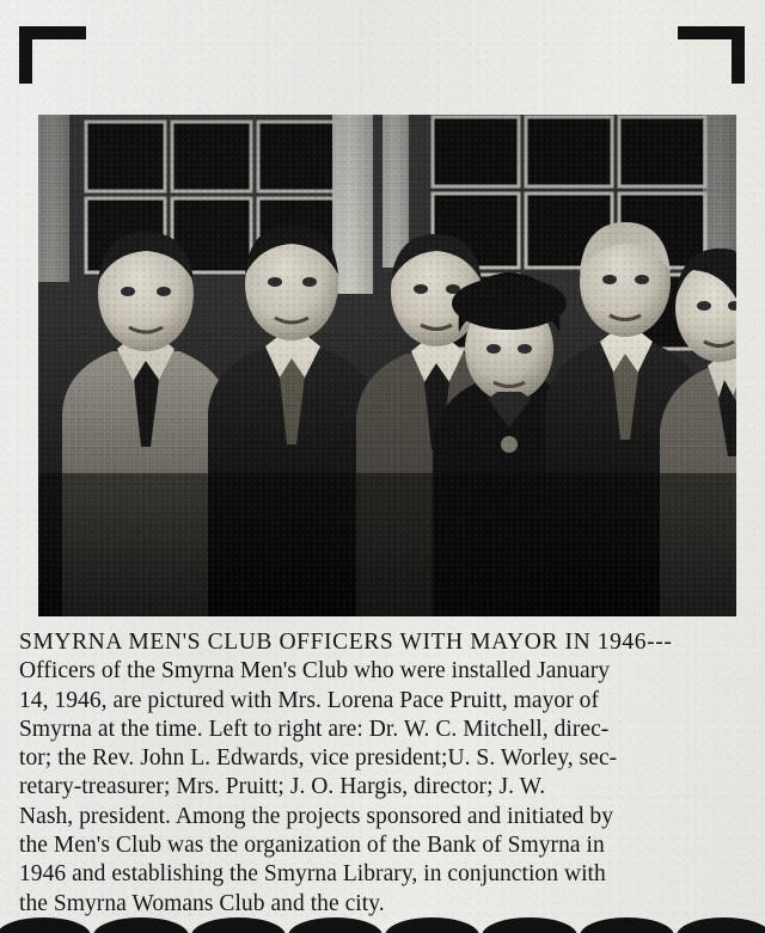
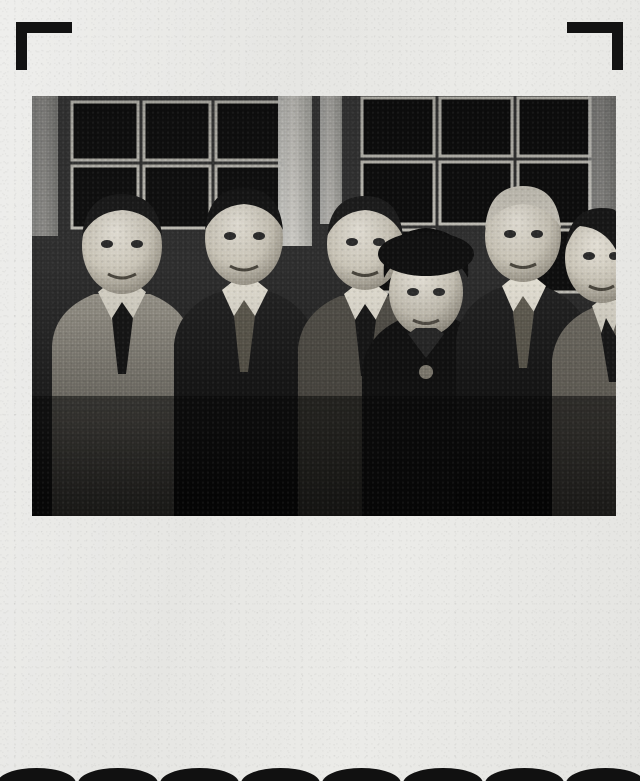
- SMYRNA MEN'S CLUB OFFICERS WITH MAYOR IN 1946---
- Officers of the Smyrna Men's Club who were installed January
- 14, 1946, are pictured with Mrs. Lorena Pace Pruitt, mayor of
- Smyrna at the time. Left to right are: Dr. W. C. Mitchell, direc-
- tor; the Rev. John L. Edwards, vice president;U. S. Worley, sec-
- retary-treasurer; Mrs. Pruitt; J. O. Hargis, director; J. W.
- Nash, president. Among the projects sponsored and initiated by
- the Men's Club was the organization of the Bank of Smyrna in
- 1946 and establishing the Smyrna Library, in conjunction with
- the Smyrna Womans Club and the city.
